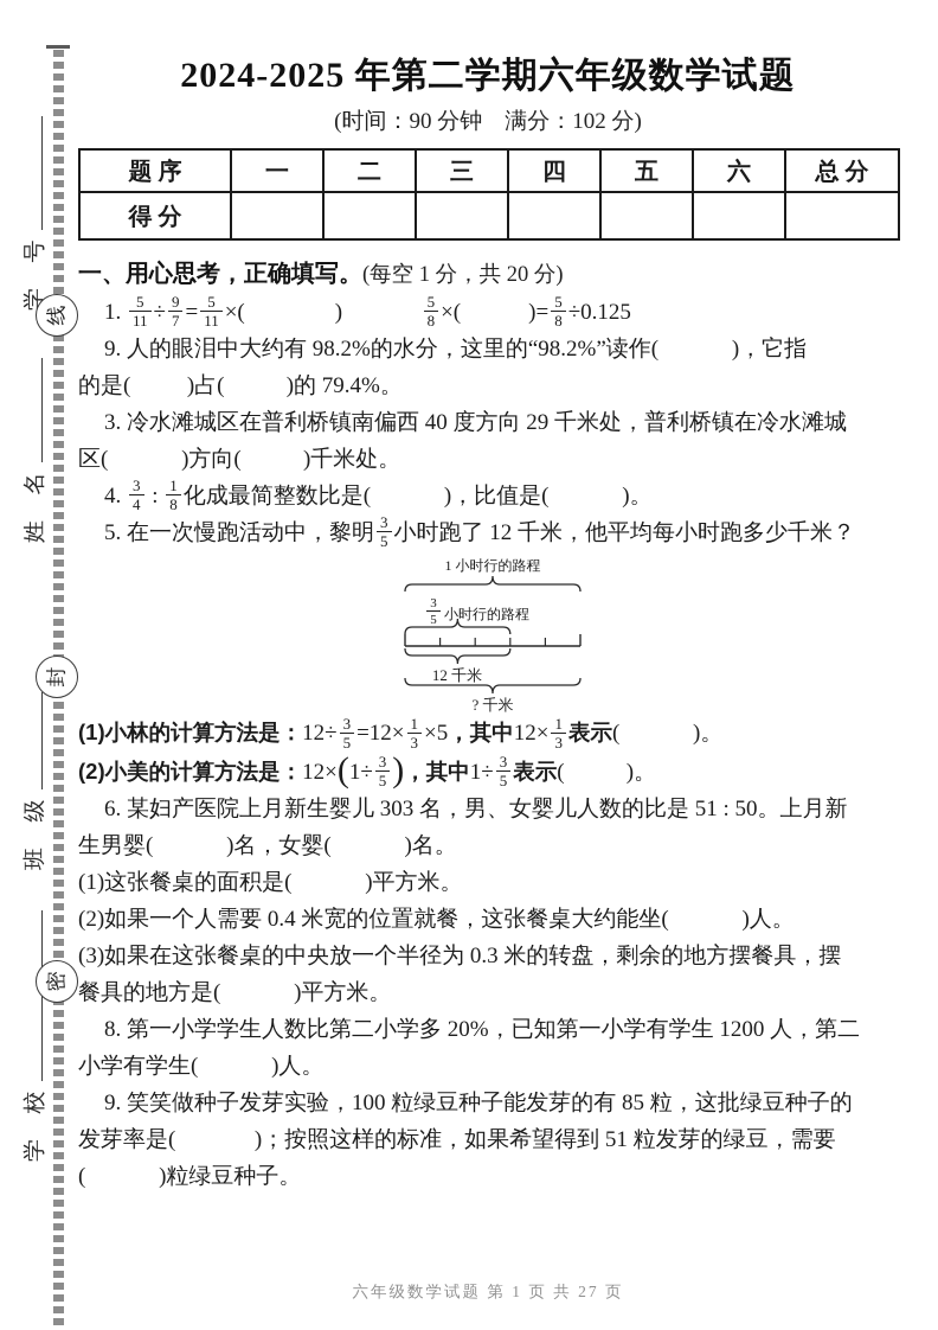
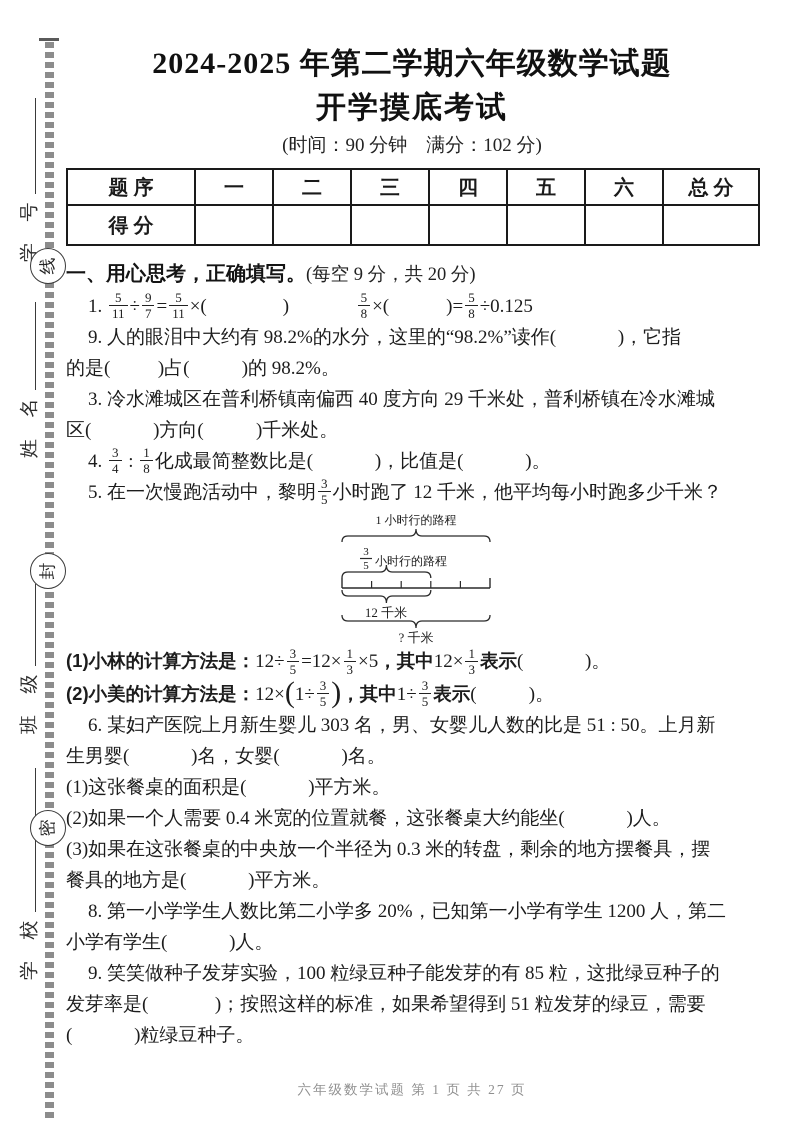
  2024-2025 年第二学期六年级数学试题
+ 开学摸底考试
  (时间：90 分钟 满分：102 分)
  题 序	一	二	三	四	五	六	总 分
  得 分
- 一、用心思考，正确填写。(每空 1 分，共 20 分)
+ 一、用心思考，正确填写。(每空 9 分，共 20 分)
  1.
  5
  11
  ÷
  9
  7
  =
  5
  11
  ×( )
  5
  8
  ×( )=
  5
  8
  ÷0.125
  9. 人的眼泪中大约有 98.2%的水分，这里的“98.2%”读作( )，它指
- 的是( )占( )的 79.4%。
+ 的是( )占( )的 98.2%。
  3. 冷水滩城区在普利桥镇南偏西 40 度方向 29 千米处，普利桥镇在冷水滩城
  区( )方向( )千米处。
  4.
  3
  4
  :
  1
  8
  化成最简整数比是( )，比值是( )。
  5. 在一次慢跑活动中，黎明
  3
  5
  小时跑了 12 千米，他平均每小时跑多少千米？
  1 小时行的路程
  3
  5
  小时行的路程
  12 千米
  ? 千米
  (1)小林的计算方法是：12÷
  3
  5
  =12×
  1
  3
  ×5，其中12×
  1
  3
  表示( )。
  (2)小美的计算方法是：12×(1÷
  3
  5
  )，其中1÷
  3
  5
  表示( )。
  6. 某妇产医院上月新生婴儿 303 名，男、女婴儿人数的比是 51 : 50。上月新
  生男婴( )名，女婴( )名。
  (1)这张餐桌的面积是( )平方米。
  (2)如果一个人需要 0.4 米宽的位置就餐，这张餐桌大约能坐( )人。
  (3)如果在这张餐桌的中央放一个半径为 0.3 米的转盘，剩余的地方摆餐具，摆
  餐具的地方是( )平方米。
  8. 第一小学学生人数比第二小学多 20%，已知第一小学有学生 1200 人，第二
  小学有学生( )人。
  9. 笑笑做种子发芽实验，100 粒绿豆种子能发芽的有 85 粒，这批绿豆种子的
  发芽率是( )；按照这样的标准，如果希望得到 51 粒发芽的绿豆，需要
  ( )粒绿豆种子。
  六年级数学试题 第 1 页 共 27 页
